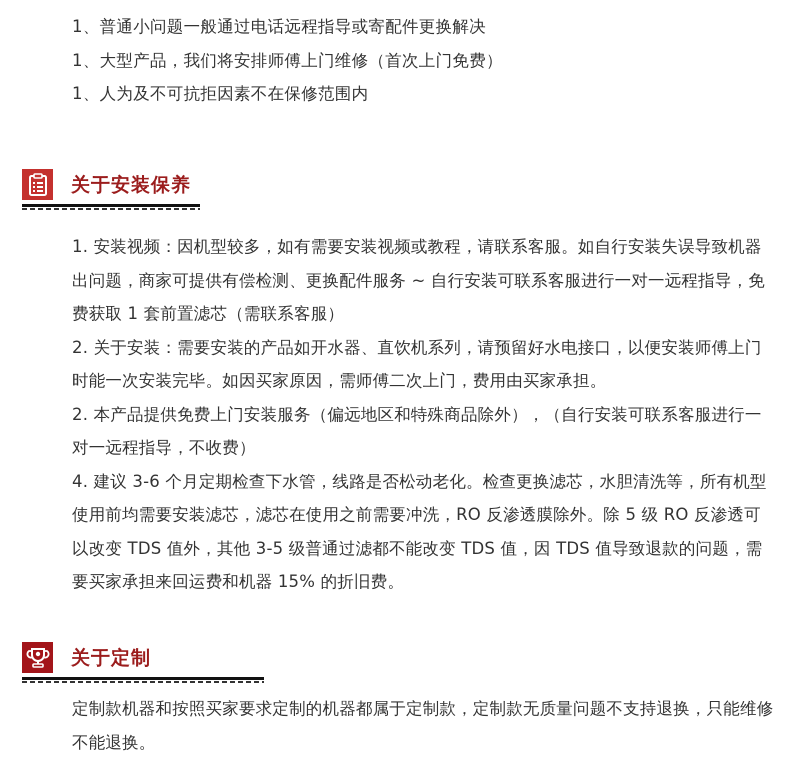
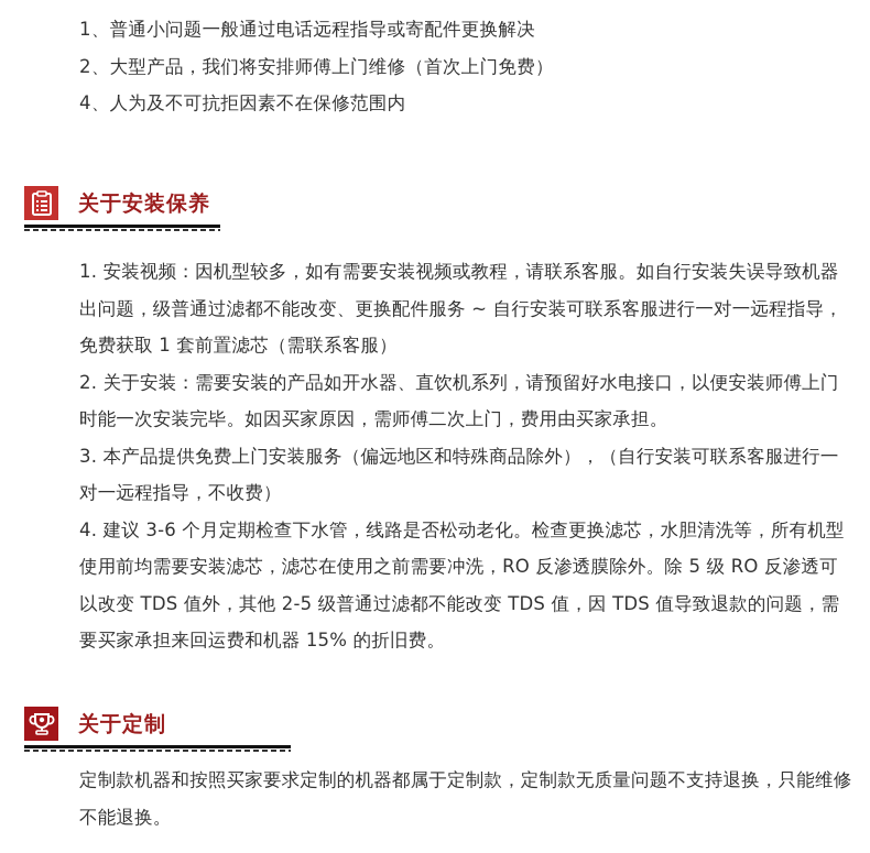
  1、普通小问题一般通过电话远程指导或寄配件更换解决
- 1、大型产品，我们将安排师傅上门维修（首次上门免费）
+ 2、大型产品，我们将安排师傅上门维修（首次上门免费）
- 1、人为及不可抗拒因素不在保修范围内
+ 4、人为及不可抗拒因素不在保修范围内
  关于安装保养
- 1. 安装视频：因机型较多，如有需要安装视频或教程，请联系客服。如自行安装失误导致机器出问题，商家可提供有偿检测、更换配件服务 ~ 自行安装可联系客服进行一对一远程指导，免费获取 1 套前置滤芯（需联系客服）
+ 1. 安装视频：因机型较多，如有需要安装视频或教程，请联系客服。如自行安装失误导致机器出问题，级普通过滤都不能改变、更换配件服务 ~ 自行安装可联系客服进行一对一远程指导，免费获取 1 套前置滤芯（需联系客服）
  2. 关于安装：需要安装的产品如开水器、直饮机系列，请预留好水电接口，以便安装师傅上门时能一次安装完毕。如因买家原因，需师傅二次上门，费用由买家承担。
- 2. 本产品提供免费上门安装服务（偏远地区和特殊商品除外），（自行安装可联系客服进行一对一远程指导，不收费）
+ 3. 本产品提供免费上门安装服务（偏远地区和特殊商品除外），（自行安装可联系客服进行一对一远程指导，不收费）
- 4. 建议 3-6 个月定期检查下水管，线路是否松动老化。检查更换滤芯，水胆清洗等，所有机型使用前均需要安装滤芯，滤芯在使用之前需要冲洗，RO 反渗透膜除外。除 5 级 RO 反渗透可以改变 TDS 值外，其他 3-5 级普通过滤都不能改变 TDS 值，因 TDS 值导致退款的问题，需要买家承担来回运费和机器 15% 的折旧费。
+ 4. 建议 3-6 个月定期检查下水管，线路是否松动老化。检查更换滤芯，水胆清洗等，所有机型使用前均需要安装滤芯，滤芯在使用之前需要冲洗，RO 反渗透膜除外。除 5 级 RO 反渗透可以改变 TDS 值外，其他 2-5 级普通过滤都不能改变 TDS 值，因 TDS 值导致退款的问题，需要买家承担来回运费和机器 15% 的折旧费。
  关于定制
  定制款机器和按照买家要求定制的机器都属于定制款，定制款无质量问题不支持退换，只能维修不能退换。
